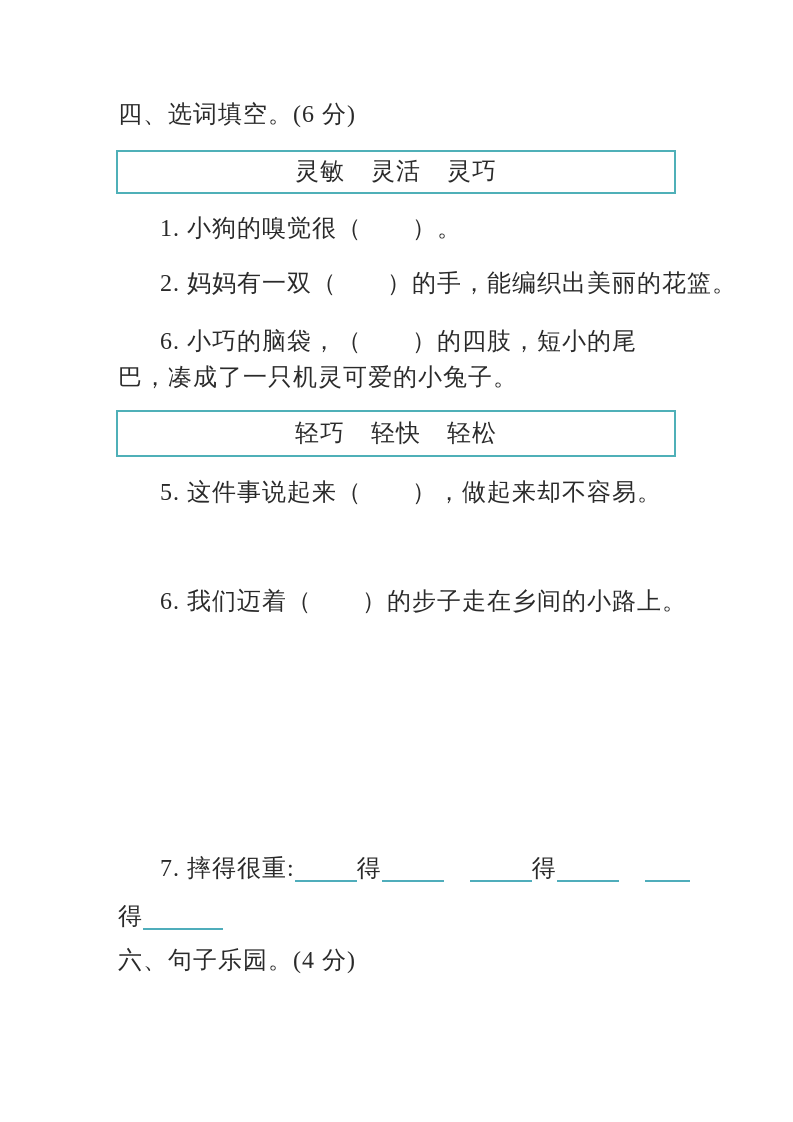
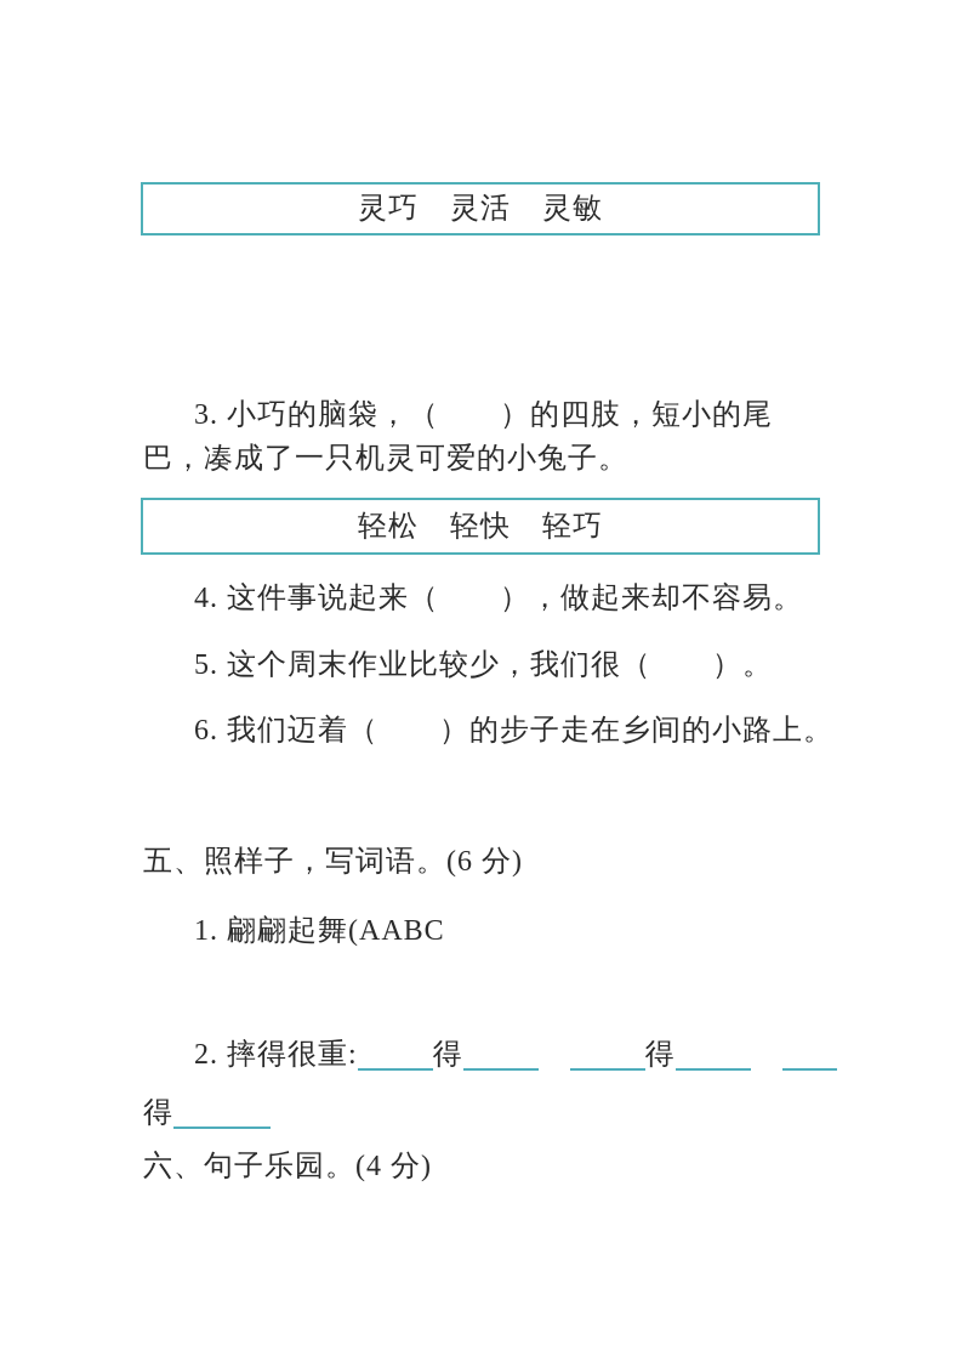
- 四、选词填空。(6 分)
- 灵敏
+ 灵巧
  灵活
- 灵巧
+ 灵敏
- 1. 小狗的嗅觉很（ ）。
- 2. 妈妈有一双（ ）的手，能编织出美丽的花篮。
- 6. 小巧的脑袋，（ ）的四肢，短小的尾巴，凑成了一只机灵可爱的小兔子。
+ 3. 小巧的脑袋，（ ）的四肢，短小的尾巴，凑成了一只机灵可爱的小兔子。
- 轻巧
+ 轻松
  轻快
- 轻松
+ 轻巧
- 5. 这件事说起来（ ），做起来却不容易。
+ 4. 这件事说起来（ ），做起来却不容易。
+ 5. 这个周末作业比较少，我们很（ ）。
  6. 我们迈着（ ）的步子走在乡间的小路上。
+ 五、照样子，写词语。(6 分)
+ 1. 翩翩起舞(AABC
- 7. 摔得很重: 得 得
+ 2. 摔得很重: 得 得
  得
  六、句子乐园。(4 分)
